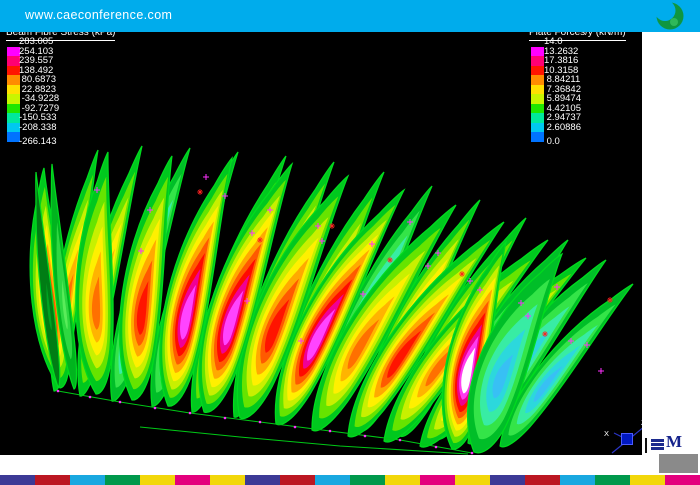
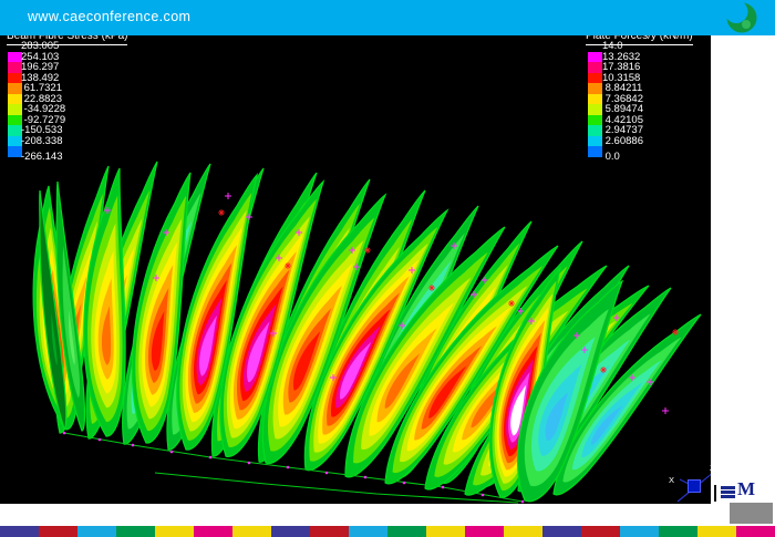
  X
  Beam Fibre Stress (kPa)
  283.005
  254.103
- 239.557
+ 196.297
  138.492
- 80.6873
+ 61.7321
  22.8823
  -34.9228
  -92.7279
  -150.533
  -208.338
  -266.143
  Plate Forces/y (kN/m)
  14.0
  13.2632
  17.3816
  10.3158
  8.84211
  7.36842
  5.89474
  4.42105
  2.94737
  2.60886
  0.0
  www.caeconference.com
  M
